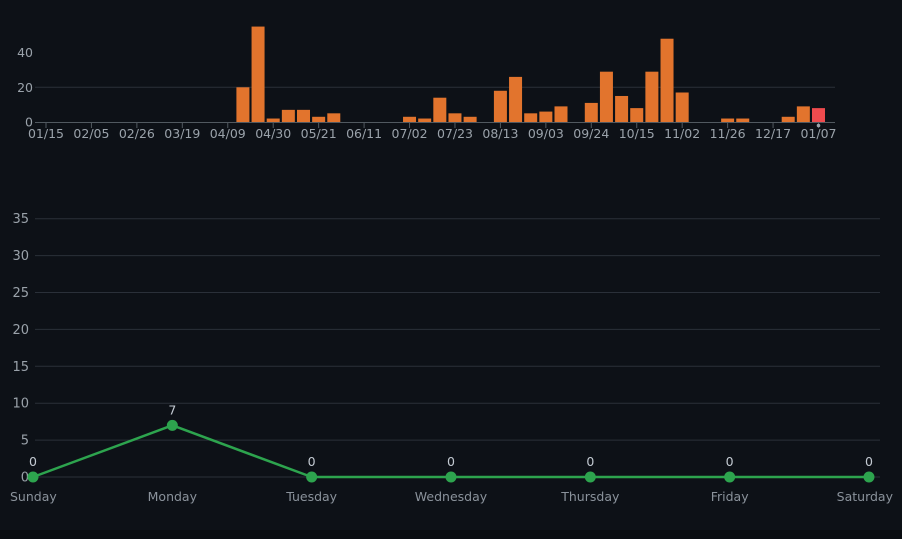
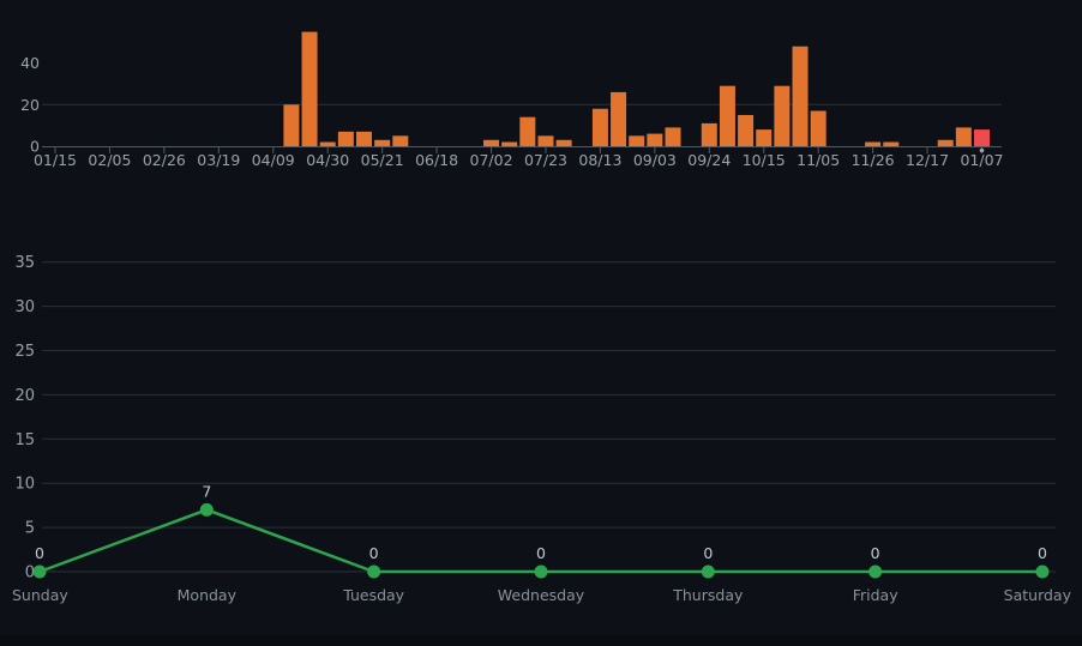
  0
  20
  40
  01/15
  02/05
  02/26
  03/19
  04/09
  04/30
  05/21
- 06/11
+ 06/18
  07/02
  07/23
  08/13
  09/03
  09/24
  10/15
- 11/02
+ 11/05
  11/26
  12/17
  01/07
  0
  5
  10
  15
  20
  25
  30
  35
  0
  Sunday
  7
  Monday
  0
  Tuesday
  0
  Wednesday
  0
  Thursday
  0
  Friday
  0
  Saturday
